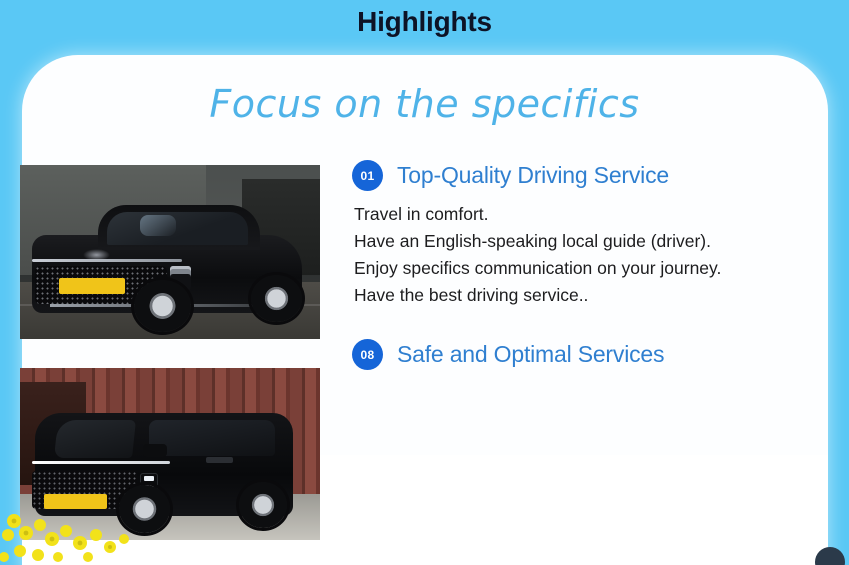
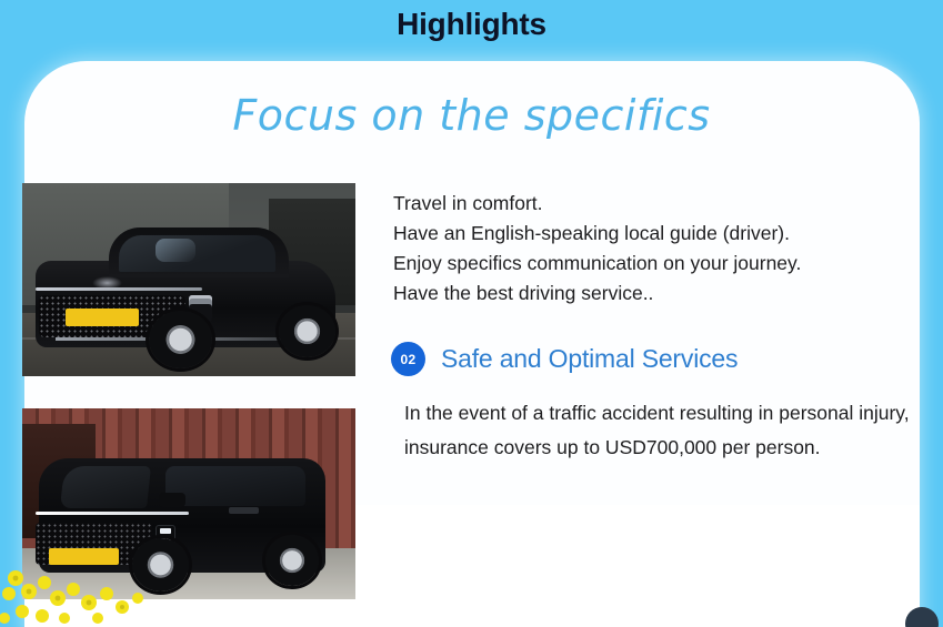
  Highlights
  Focus on the specifics
- 01
- Top-Quality Driving Service
  Travel in comfort.
  Have an English-speaking local guide (driver).
  Enjoy specifics communication on your journey.
  Have the best driving service..
- 08
+ 02
  Safe and Optimal Services
+ In the event of a traffic accident resulting in personal injury, insurance covers up to USD700,000 per person.
